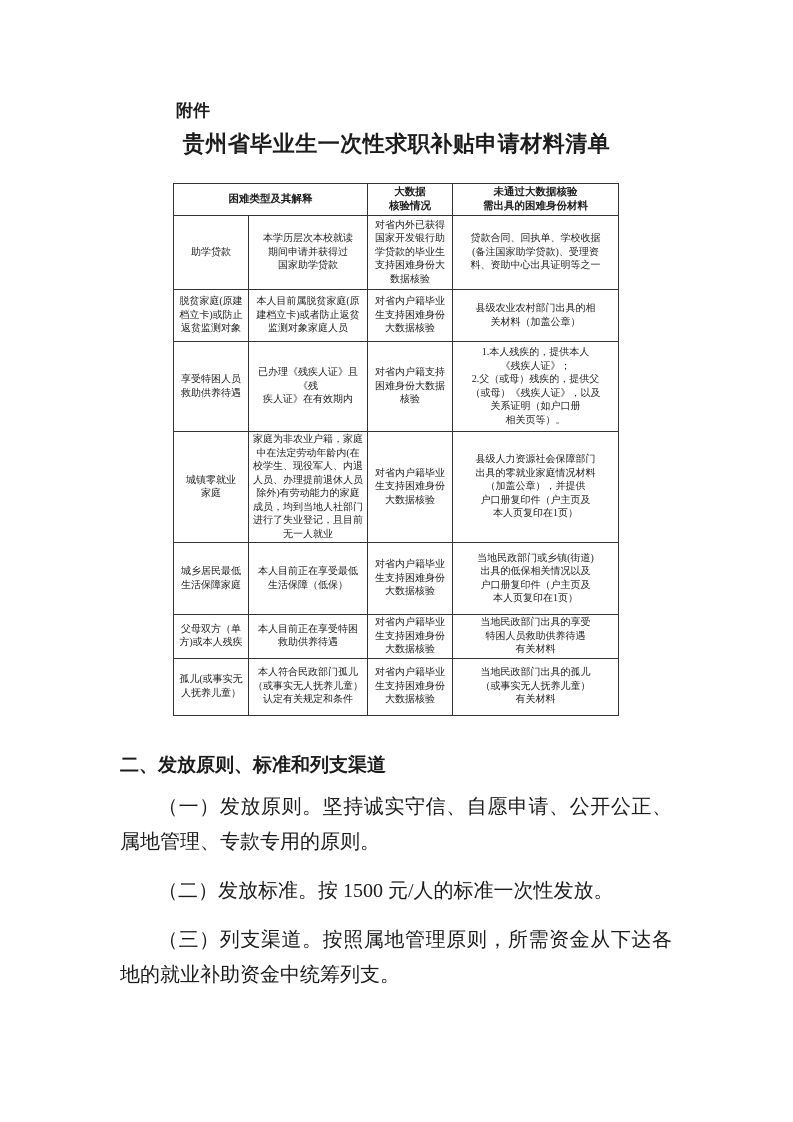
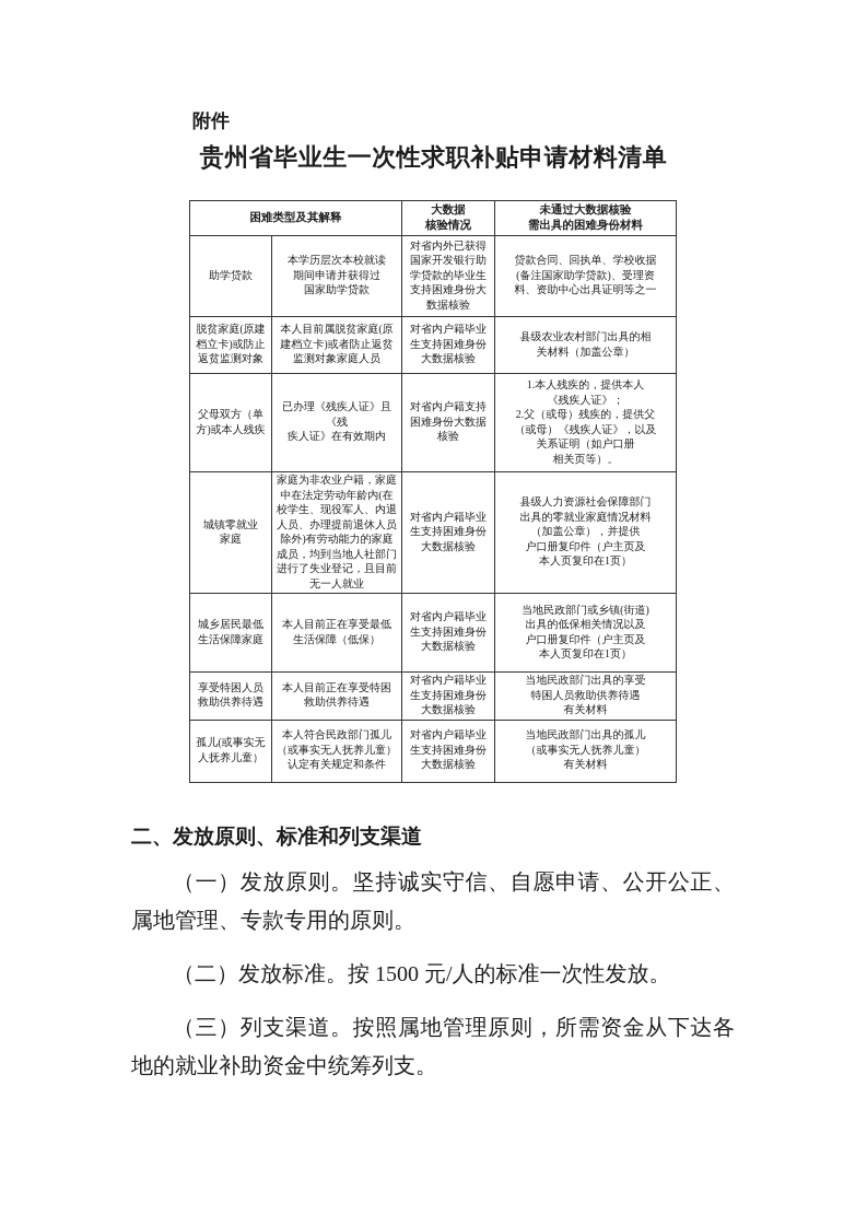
  附件
  贵州省毕业生一次性求职补贴申请材料清单
  困难类型及其解释	大数据 核验情况	未通过大数据核验 需出具的困难身份材料
  助学贷款	本学历层次本校就读 期间申请并获得过 国家助学贷款	对省内外已获得 国家开发银行助 学贷款的毕业生 支持困难身份大 数据核验	贷款合同、回执单、学校收据 (备注国家助学贷款)、受理资 料、资助中心出具证明等之一
  脱贫家庭(原建 档立卡)或防止 返贫监测对象	本人目前属脱贫家庭(原 建档立卡)或者防止返贫 监测对象家庭人员	对省内户籍毕业 生支持困难身份 大数据核验	县级农业农村部门出具的相 关材料（加盖公章）
- 享受特困人员 救助供养待遇	已办理《残疾人证》且《残 疾人证》在有效期内	对省内户籍支持 困难身份大数据 核验	1.本人残疾的，提供本人 《残疾人证》； 2.父（或母）残疾的，提供父 （或母）《残疾人证》，以及 关系证明（如户口册 相关页等）。
+ 父母双方（单 方)或本人残疾	已办理《残疾人证》且《残 疾人证》在有效期内	对省内户籍支持 困难身份大数据 核验	1.本人残疾的，提供本人 《残疾人证》； 2.父（或母）残疾的，提供父 （或母）《残疾人证》，以及 关系证明（如户口册 相关页等）。
  城镇零就业 家庭	家庭为非农业户籍，家庭 中在法定劳动年龄内(在 校学生、现役军人、内退 人员、办理提前退休人员 除外)有劳动能力的家庭 成员，均到当地人社部门 进行了失业登记，且目前 无一人就业	对省内户籍毕业 生支持困难身份 大数据核验	县级人力资源社会保障部门 出具的零就业家庭情况材料 （加盖公章），并提供 户口册复印件（户主页及 本人页复印在1页）
  城乡居民最低 生活保障家庭	本人目前正在享受最低 生活保障（低保）	对省内户籍毕业 生支持困难身份 大数据核验	当地民政部门或乡镇(街道) 出具的低保相关情况以及 户口册复印件（户主页及 本人页复印在1页）
- 父母双方（单 方)或本人残疾	本人目前正在享受特困 救助供养待遇	对省内户籍毕业 生支持困难身份 大数据核验	当地民政部门出具的享受 特困人员救助供养待遇 有关材料
+ 享受特困人员 救助供养待遇	本人目前正在享受特困 救助供养待遇	对省内户籍毕业 生支持困难身份 大数据核验	当地民政部门出具的享受 特困人员救助供养待遇 有关材料
  孤儿(或事实无 人抚养儿童）	本人符合民政部门孤儿 （或事实无人抚养儿童） 认定有关规定和条件	对省内户籍毕业 生支持困难身份 大数据核验	当地民政部门出具的孤儿 （或事实无人抚养儿童） 有关材料
  二、发放原则、标准和列支渠道
  （一）发放原则。坚持诚实守信、自愿申请、公开公正、属地管理、专款专用的原则。
  （二）发放标准。按 1500 元/人的标准一次性发放。
  （三）列支渠道。按照属地管理原则，所需资金从下达各地的就业补助资金中统筹列支。
